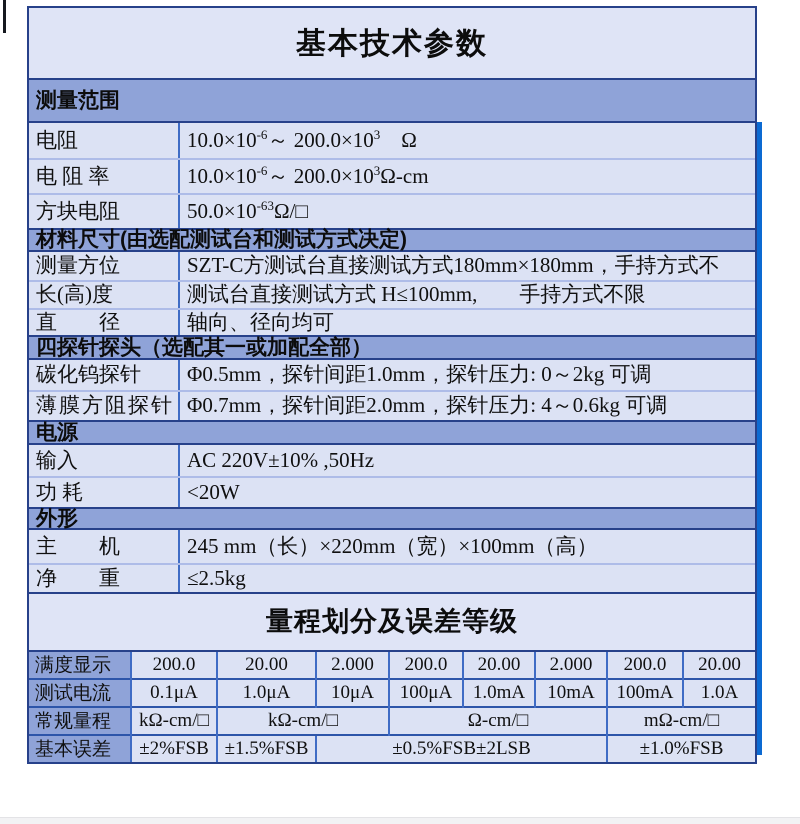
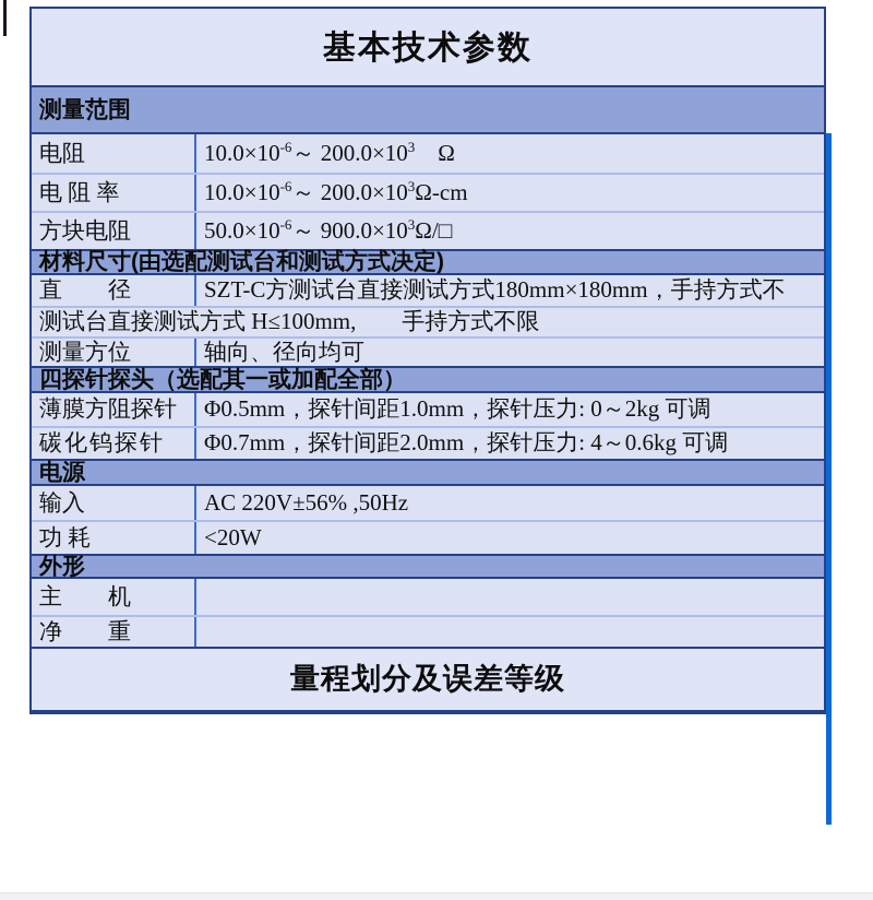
  基本技术参数
  测量范围
  电阻
  10.0×10
  -6
  ～ 200.0×10
  3
  Ω
  电 阻 率
  10.0×10
  -6
  ～ 200.0×10
  3
  Ω-cm
  方块电阻
  50.0×10
  -6
+ ～ 900.0×10
  3
  Ω/□
  材料尺寸(由选配测试台和测试方式决定)
- 测量方位
+ 直 径
  SZT-C方测试台直接测试方式180mm×180mm，手持方式不
- 长(高)度
  测试台直接测试方式 H≤100mm, 手持方式不限
- 直 径
+ 测量方位
  轴向、径向均可
  四探针探头（选配其一或加配全部）
- 碳化钨探针
+ 薄膜方阻探针
  Φ0.5mm，探针间距1.0mm，探针压力: 0～2kg 可调
- 薄膜方阻探针
+ 碳化钨探针
  Φ0.7mm，探针间距2.0mm，探针压力: 4～0.6kg 可调
  电源
  输入
- AC 220V±10% ,50Hz
+ AC 220V±56% ,50Hz
  功 耗
  <20W
  外形
  主 机
- 245 mm（长）×220mm（宽）×100mm（高）
  净 重
- ≤2.5kg
  量程划分及误差等级
- 满度显示	200.0	20.00	2.000	200.0	20.00	2.000	200.0	20.00
- 测试电流	0.1μA	1.0μA	10μA	100μA	1.0mA	10mA	100mA	1.0A
- 常规量程	kΩ-cm/□	kΩ-cm/□	Ω-cm/□	mΩ-cm/□
- 基本误差	±2%FSB	±1.5%FSB	±0.5%FSB±2LSB	±1.0%FSB
